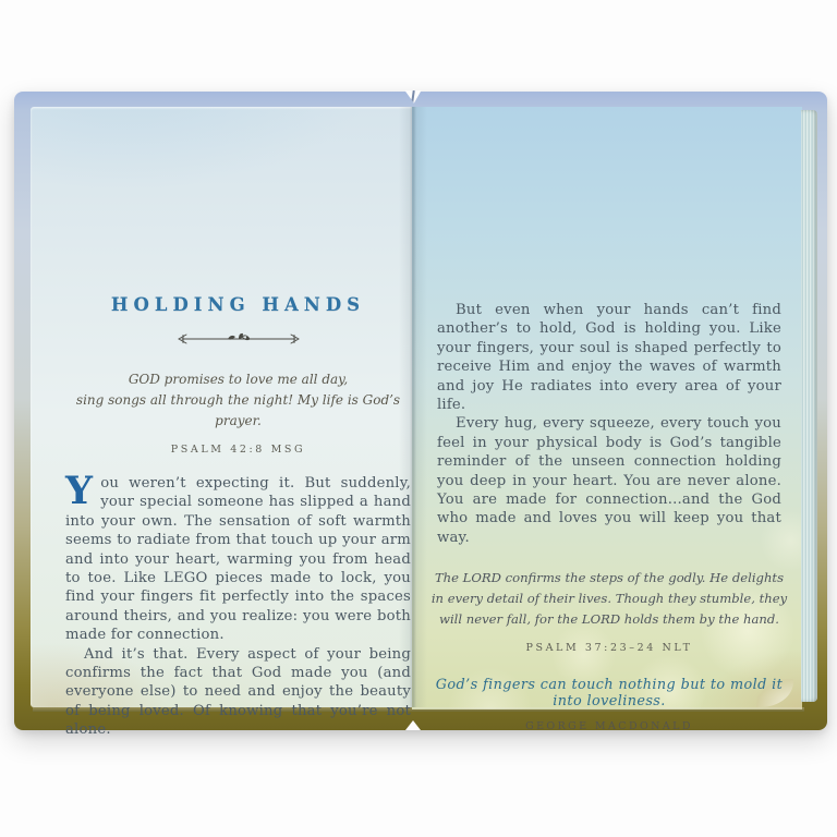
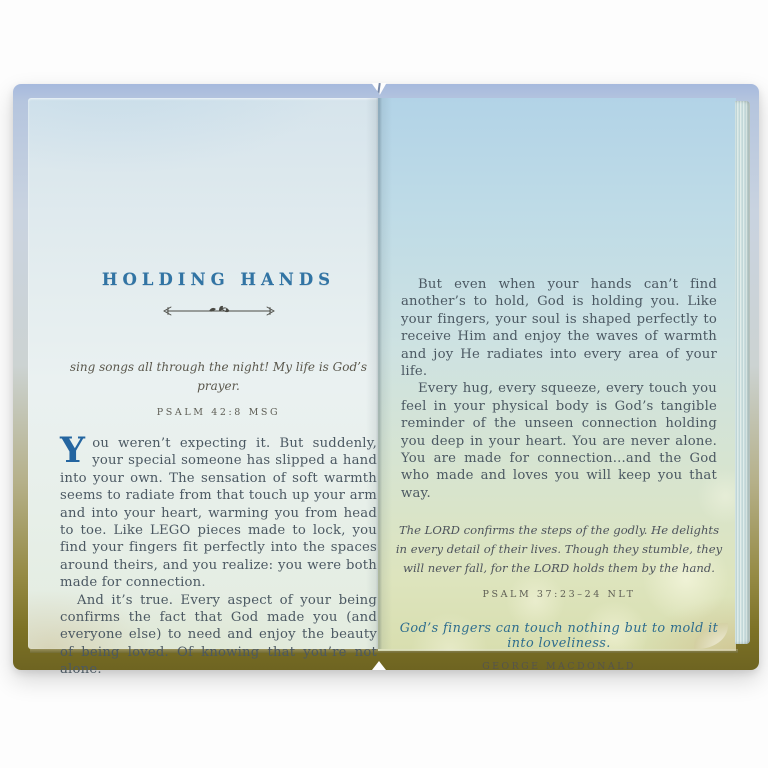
  HOLDING HANDS
- GOD promises to love me all day,
  sing songs all through the night! My life is God’s prayer.
  PSALM 42:8 MSG
  You weren’t expecting it. But suddenly, your special someone has slipped a hand into your own. The sensation of soft warmth seems to radiate from that touch up your arm and into your heart, warming you from head to toe. Like LEGO pieces made to lock, you find your fingers fit perfectly into the spaces around theirs, and you realize: you were both made for connection.
- And it’s that. Every aspect of your being confirms the fact that God made you (and everyone else) to need and enjoy the beauty of being loved. Of knowing that you’re not alone.
+ And it’s true. Every aspect of your being confirms the fact that God made you (and everyone else) to need and enjoy the beauty of being loved. Of knowing that you’re not alone.
  But even when your hands can’t find another’s to hold, God is holding you. Like your fingers, your soul is shaped perfectly to receive Him and enjoy the waves of warmth and joy He radiates into every area of your life.
  Every hug, every squeeze, every touch you feel in your physical body is God’s tangible reminder of the unseen connection holding you deep in your heart. You are never alone. You are made for connection...and the God who made and loves you will keep you that way.
  The LORD confirms the steps of the godly. He delights in every detail of their lives. Though they stumble, they will never fall, for the LORD holds them by the hand.
  PSALM 37:23–24 NLT
  God’s fingers can touch nothing but to mold it into loveliness.
  GEORGE MACDONALD
